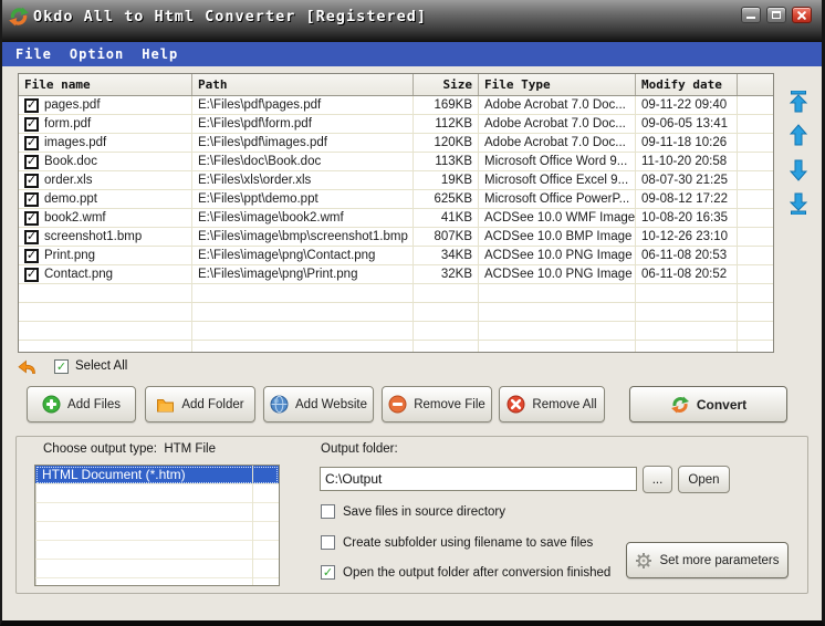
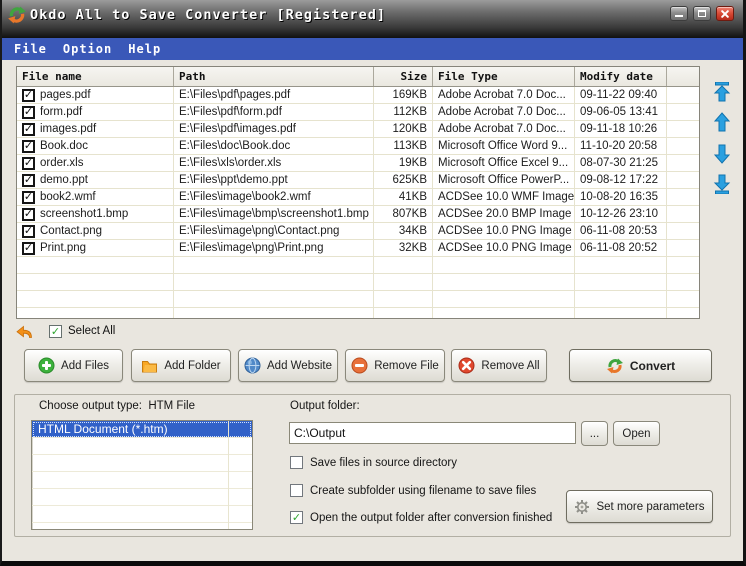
- Okdo All to Html Converter [Registered]
+ Okdo All to Save Converter [Registered]
  File
  Option
  Help
  File name
  Path
  Size
  File Type
  Modify date
  ✓
  pages.pdf
  E:\Files\pdf\pages.pdf
  169KB
  Adobe Acrobat 7.0 Doc...
  09-11-22 09:40
  ✓
  form.pdf
  E:\Files\pdf\form.pdf
  112KB
  Adobe Acrobat 7.0 Doc...
  09-06-05 13:41
  ✓
  images.pdf
  E:\Files\pdf\images.pdf
  120KB
  Adobe Acrobat 7.0 Doc...
  09-11-18 10:26
  ✓
  Book.doc
  E:\Files\doc\Book.doc
  113KB
  Microsoft Office Word 9...
  11-10-20 20:58
  ✓
  order.xls
  E:\Files\xls\order.xls
  19KB
  Microsoft Office Excel 9...
  08-07-30 21:25
  ✓
  demo.ppt
  E:\Files\ppt\demo.ppt
  625KB
  Microsoft Office PowerP...
  09-08-12 17:22
  ✓
  book2.wmf
  E:\Files\image\book2.wmf
  41KB
  ACDSee 10.0 WMF Image
  10-08-20 16:35
  ✓
  screenshot1.bmp
  E:\Files\image\bmp\screenshot1.bmp
  807KB
- ACDSee 10.0 BMP Image
+ ACDSee 20.0 BMP Image
  10-12-26 23:10
  ✓
- Print.png
+ Contact.png
  E:\Files\image\png\Contact.png
  34KB
  ACDSee 10.0 PNG Image
  06-11-08 20:53
  ✓
- Contact.png
+ Print.png
  E:\Files\image\png\Print.png
  32KB
  ACDSee 10.0 PNG Image
  06-11-08 20:52
  ✓
  Select All
  Add Files
  Add Folder
  Add Website
  Remove File
  Remove All
  Convert
  Choose output type: HTM File
  HTML Document (*.htm)
  Output folder:
  C:\Output
  ...
  Open
  Save files in source directory
  Create subfolder using filename to save files
  ✓
  Open the output folder after conversion finished
  Set more parameters
